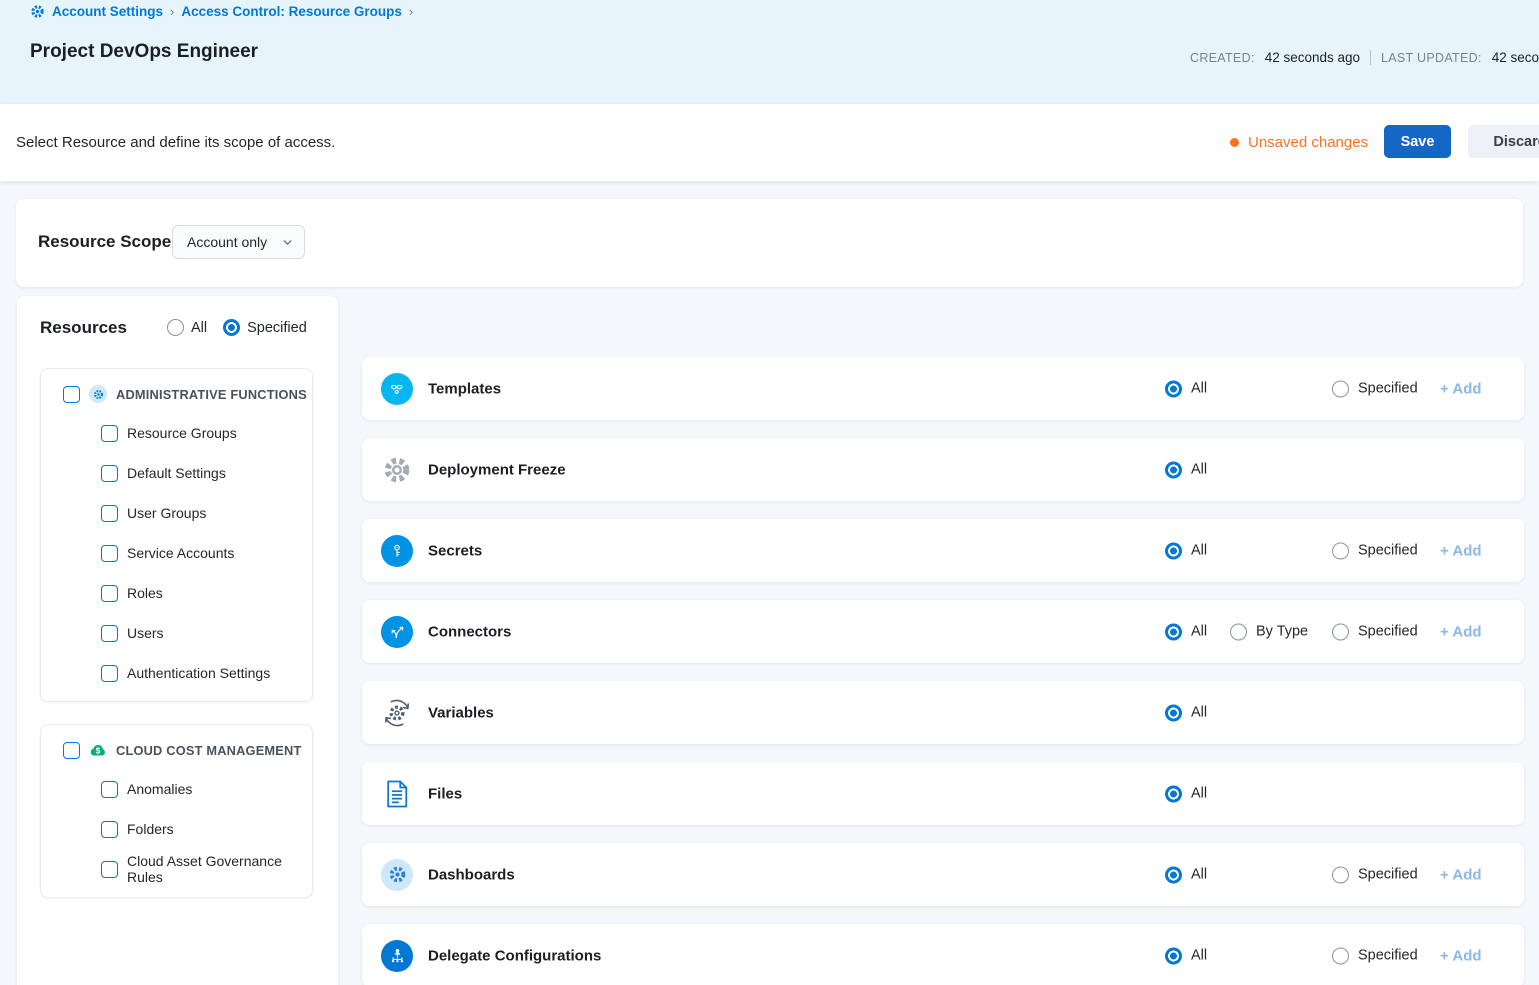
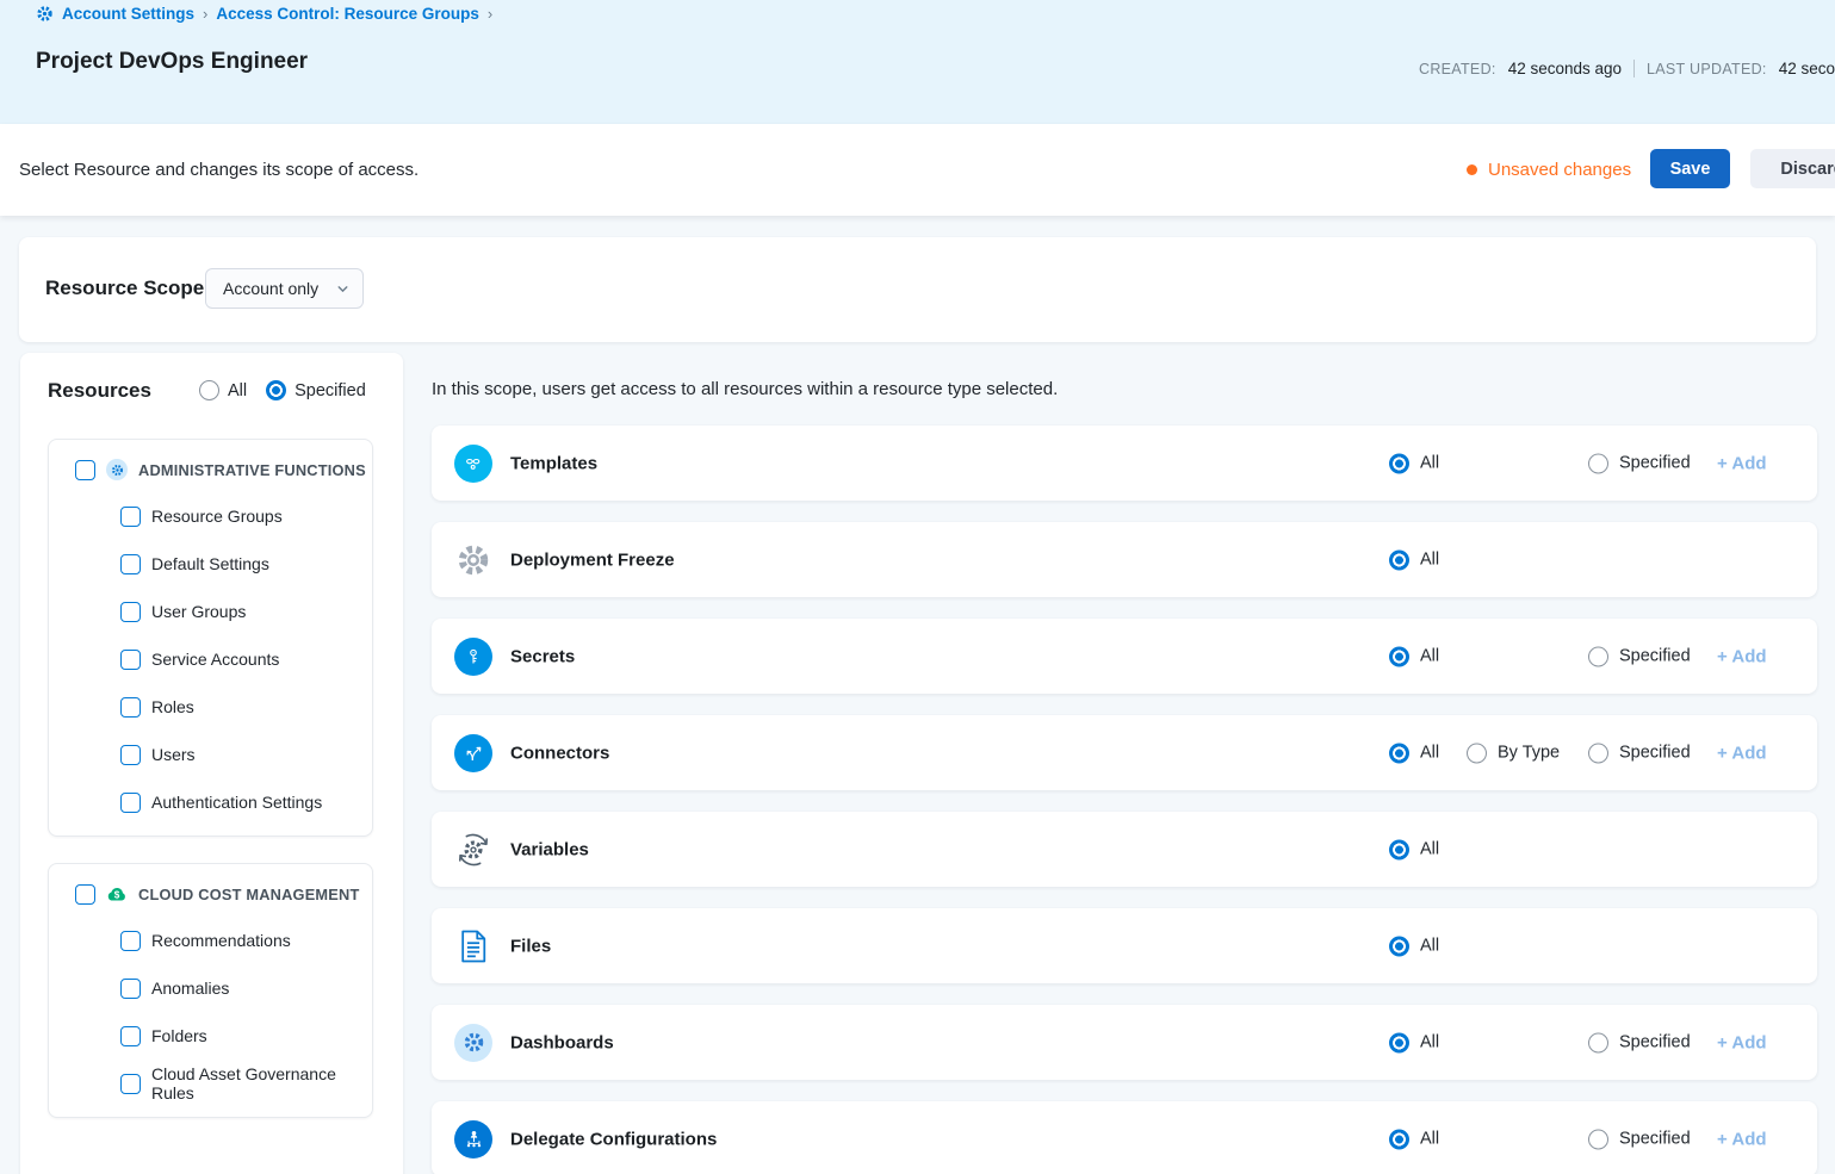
  Account Settings
  ›
  Access Control: Resource Groups
  ›
  Project DevOps Engineer
  CREATED:
  42 seconds ago
  LAST UPDATED:
- Select Resource and define its scope of access.
+ Select Resource and changes its scope of access.
  Unsaved changes
  Save
  Discar
  Resource Scope
  Account only
  Resources
  All
  Specified
  ADMINISTRATIVE FUNCTIONS
  Resource Groups
  Default Settings
  User Groups
  Service Accounts
  Roles
  Users
  Authentication Settings
  $
  CLOUD COST MANAGEMENT
+ Recommendations
  Anomalies
  Folders
  Cloud Asset Governance Rules
+ In this scope, users get access to all resources within a resource type selected.
  Templates
  All
  Specified
  + Add
  Deployment Freeze
  All
  Secrets
  All
  Specified
  + Add
  Connectors
  All
  By Type
  Specified
  + Add
  Variables
  All
  Files
  All
  Dashboards
  All
  Specified
  + Add
  Delegate Configurations
  All
  Specified
  + Add
